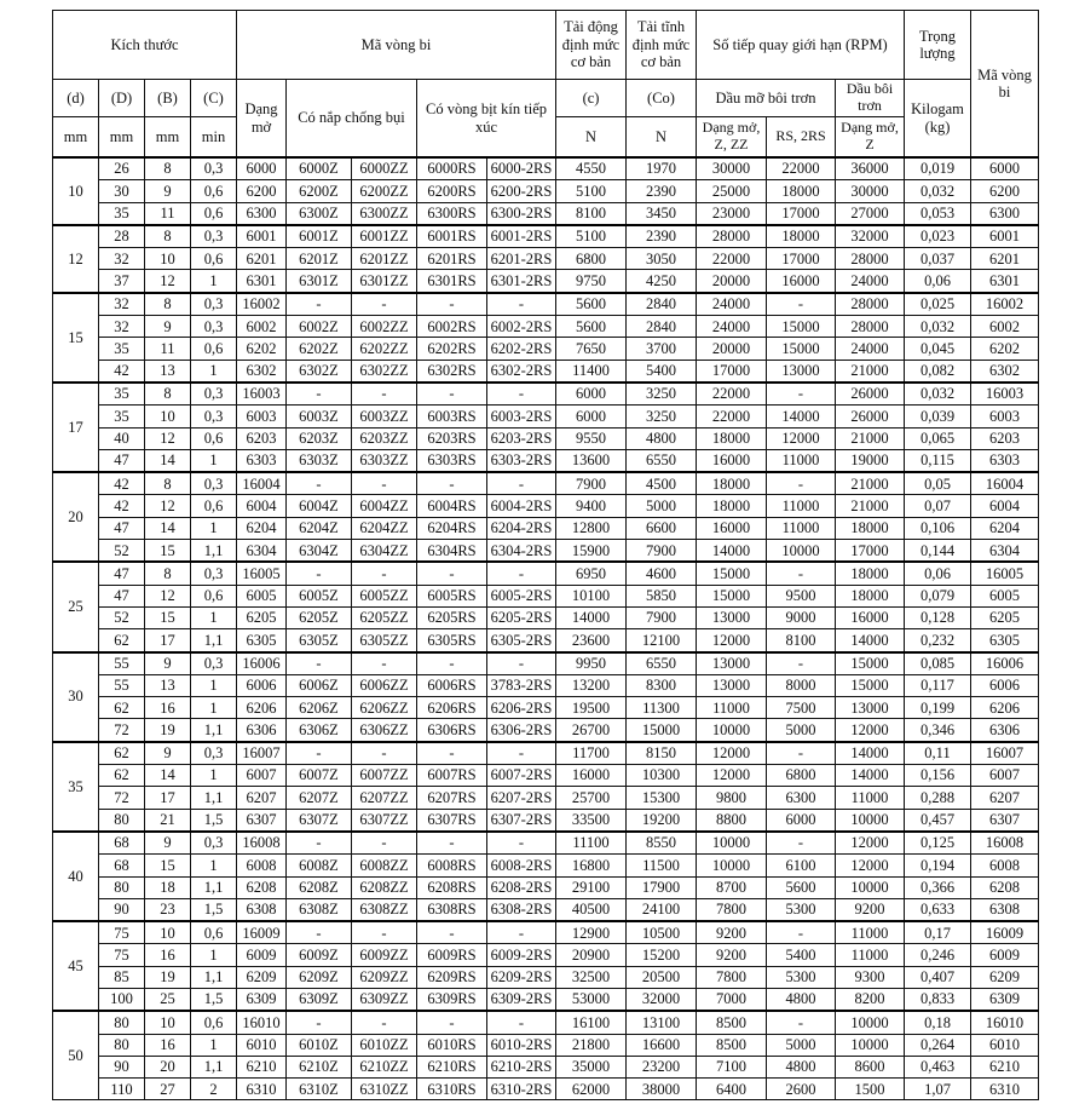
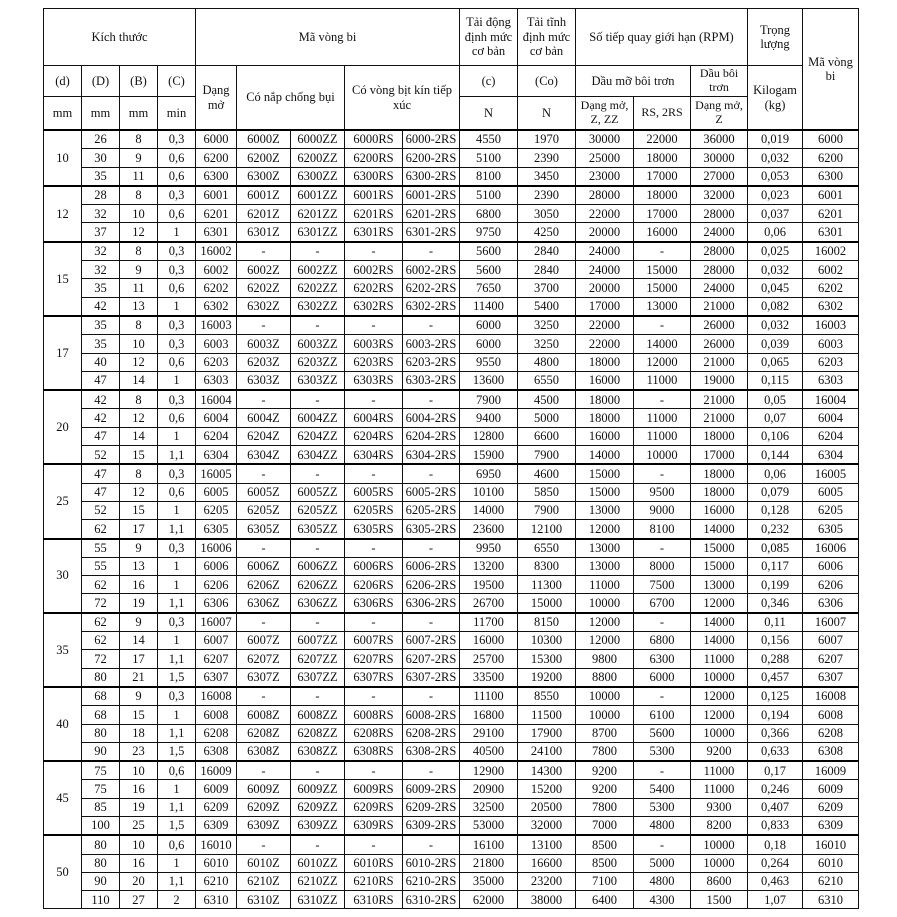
  Kích thước	Mã vòng bi	Tải động định mức cơ bản	Tải tĩnh định mức cơ bản	Số tiếp quay giới hạn (RPM)	Trọng lượng	Mã vòng bi
  (d)	(D)	(B)	(C)	Dạng mở	Có nắp chống bụi	Có vòng bịt kín tiếp xúc	(c)	(Co)	Dầu mỡ bôi trơn	Dầu bôi trơn	Kilogam (kg)
  mm	mm	mm	min	N	N	Dạng mở, Z, ZZ	RS, 2RS	Dạng mở, Z
  10	26	8	0,3	6000	6000Z	6000ZZ	6000RS	6000-2RS	4550	1970	30000	22000	36000	0,019	6000
  30	9	0,6	6200	6200Z	6200ZZ	6200RS	6200-2RS	5100	2390	25000	18000	30000	0,032	6200
  35	11	0,6	6300	6300Z	6300ZZ	6300RS	6300-2RS	8100	3450	23000	17000	27000	0,053	6300
  12	28	8	0,3	6001	6001Z	6001ZZ	6001RS	6001-2RS	5100	2390	28000	18000	32000	0,023	6001
  32	10	0,6	6201	6201Z	6201ZZ	6201RS	6201-2RS	6800	3050	22000	17000	28000	0,037	6201
  37	12	1	6301	6301Z	6301ZZ	6301RS	6301-2RS	9750	4250	20000	16000	24000	0,06	6301
  15	32	8	0,3	16002	-	-	-	-	5600	2840	24000	-	28000	0,025	16002
  32	9	0,3	6002	6002Z	6002ZZ	6002RS	6002-2RS	5600	2840	24000	15000	28000	0,032	6002
  35	11	0,6	6202	6202Z	6202ZZ	6202RS	6202-2RS	7650	3700	20000	15000	24000	0,045	6202
  42	13	1	6302	6302Z	6302ZZ	6302RS	6302-2RS	11400	5400	17000	13000	21000	0,082	6302
  17	35	8	0,3	16003	-	-	-	-	6000	3250	22000	-	26000	0,032	16003
  35	10	0,3	6003	6003Z	6003ZZ	6003RS	6003-2RS	6000	3250	22000	14000	26000	0,039	6003
  40	12	0,6	6203	6203Z	6203ZZ	6203RS	6203-2RS	9550	4800	18000	12000	21000	0,065	6203
  47	14	1	6303	6303Z	6303ZZ	6303RS	6303-2RS	13600	6550	16000	11000	19000	0,115	6303
  20	42	8	0,3	16004	-	-	-	-	7900	4500	18000	-	21000	0,05	16004
  42	12	0,6	6004	6004Z	6004ZZ	6004RS	6004-2RS	9400	5000	18000	11000	21000	0,07	6004
  47	14	1	6204	6204Z	6204ZZ	6204RS	6204-2RS	12800	6600	16000	11000	18000	0,106	6204
  52	15	1,1	6304	6304Z	6304ZZ	6304RS	6304-2RS	15900	7900	14000	10000	17000	0,144	6304
  25	47	8	0,3	16005	-	-	-	-	6950	4600	15000	-	18000	0,06	16005
  47	12	0,6	6005	6005Z	6005ZZ	6005RS	6005-2RS	10100	5850	15000	9500	18000	0,079	6005
  52	15	1	6205	6205Z	6205ZZ	6205RS	6205-2RS	14000	7900	13000	9000	16000	0,128	6205
  62	17	1,1	6305	6305Z	6305ZZ	6305RS	6305-2RS	23600	12100	12000	8100	14000	0,232	6305
  30	55	9	0,3	16006	-	-	-	-	9950	6550	13000	-	15000	0,085	16006
- 55	13	1	6006	6006Z	6006ZZ	6006RS	3783-2RS	13200	8300	13000	8000	15000	0,117	6006
+ 55	13	1	6006	6006Z	6006ZZ	6006RS	6006-2RS	13200	8300	13000	8000	15000	0,117	6006
  62	16	1	6206	6206Z	6206ZZ	6206RS	6206-2RS	19500	11300	11000	7500	13000	0,199	6206
- 72	19	1,1	6306	6306Z	6306ZZ	6306RS	6306-2RS	26700	15000	10000	5000	12000	0,346	6306
+ 72	19	1,1	6306	6306Z	6306ZZ	6306RS	6306-2RS	26700	15000	10000	6700	12000	0,346	6306
  35	62	9	0,3	16007	-	-	-	-	11700	8150	12000	-	14000	0,11	16007
  62	14	1	6007	6007Z	6007ZZ	6007RS	6007-2RS	16000	10300	12000	6800	14000	0,156	6007
  72	17	1,1	6207	6207Z	6207ZZ	6207RS	6207-2RS	25700	15300	9800	6300	11000	0,288	6207
  80	21	1,5	6307	6307Z	6307ZZ	6307RS	6307-2RS	33500	19200	8800	6000	10000	0,457	6307
  40	68	9	0,3	16008	-	-	-	-	11100	8550	10000	-	12000	0,125	16008
  68	15	1	6008	6008Z	6008ZZ	6008RS	6008-2RS	16800	11500	10000	6100	12000	0,194	6008
  80	18	1,1	6208	6208Z	6208ZZ	6208RS	6208-2RS	29100	17900	8700	5600	10000	0,366	6208
  90	23	1,5	6308	6308Z	6308ZZ	6308RS	6308-2RS	40500	24100	7800	5300	9200	0,633	6308
- 45	75	10	0,6	16009	-	-	-	-	12900	10500	9200	-	11000	0,17	16009
+ 45	75	10	0,6	16009	-	-	-	-	12900	14300	9200	-	11000	0,17	16009
  75	16	1	6009	6009Z	6009ZZ	6009RS	6009-2RS	20900	15200	9200	5400	11000	0,246	6009
  85	19	1,1	6209	6209Z	6209ZZ	6209RS	6209-2RS	32500	20500	7800	5300	9300	0,407	6209
  100	25	1,5	6309	6309Z	6309ZZ	6309RS	6309-2RS	53000	32000	7000	4800	8200	0,833	6309
  50	80	10	0,6	16010	-	-	-	-	16100	13100	8500	-	10000	0,18	16010
  80	16	1	6010	6010Z	6010ZZ	6010RS	6010-2RS	21800	16600	8500	5000	10000	0,264	6010
  90	20	1,1	6210	6210Z	6210ZZ	6210RS	6210-2RS	35000	23200	7100	4800	8600	0,463	6210
- 110	27	2	6310	6310Z	6310ZZ	6310RS	6310-2RS	62000	38000	6400	2600	1500	1,07	6310
+ 110	27	2	6310	6310Z	6310ZZ	6310RS	6310-2RS	62000	38000	6400	4300	1500	1,07	6310
